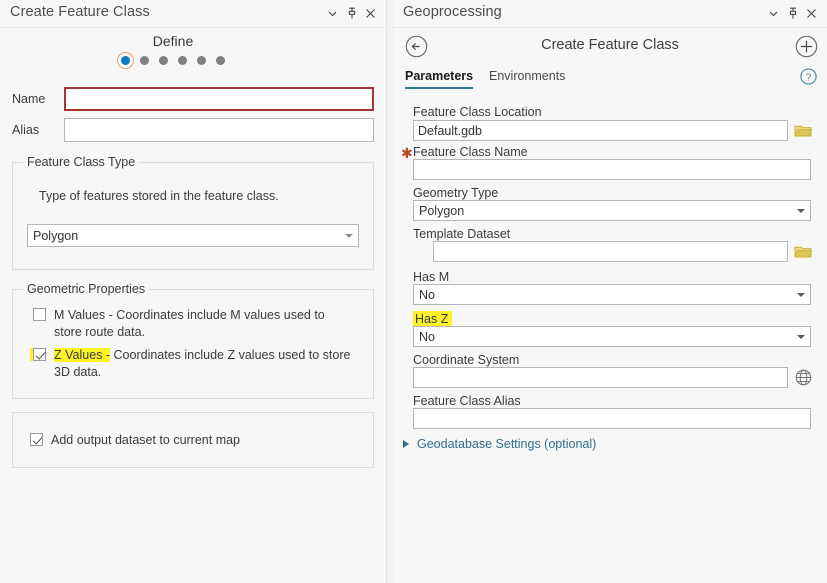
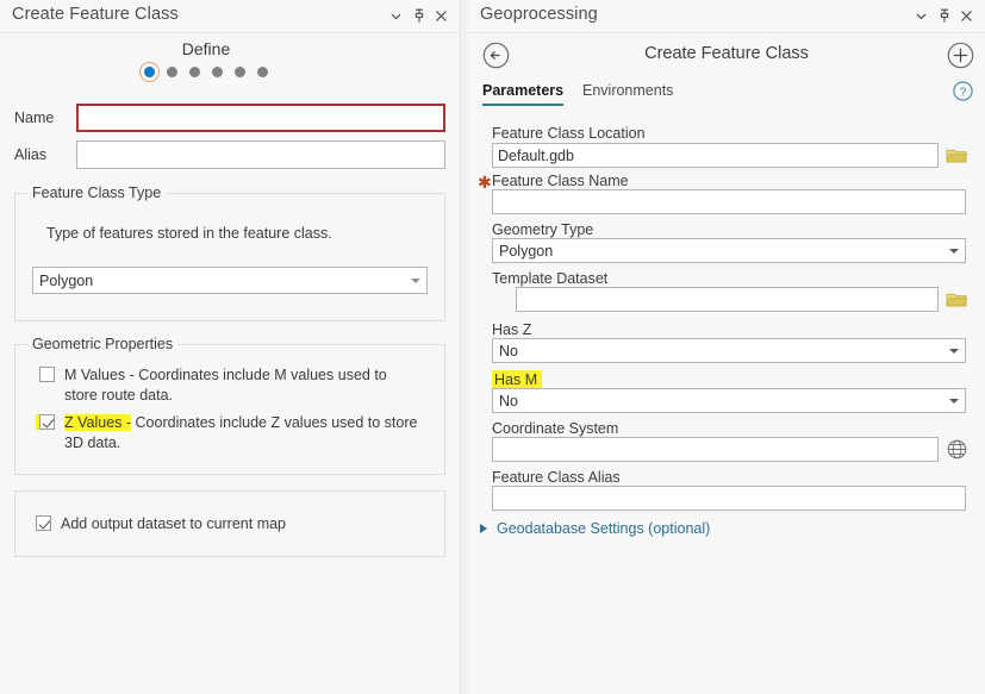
  Create Feature Class
  Define
  Name
  Alias
  Feature Class Type
  Type of features stored in the feature class.
  Polygon
  Geometric Properties
  M Values - Coordinates include M values used to store route data.
  Z Values - Coordinates include Z values used to store 3D data.
  Add output dataset to current map
  Geoprocessing
  Create Feature Class
  Parameters
  Environments
  ?
  Feature Class Location
  Default.gdb
  ✱
  Feature Class Name
  Geometry Type
  Polygon
  Template Dataset
- Has M
+ Has Z
  No
- Has Z
+ Has M
  No
  Coordinate System
  Feature Class Alias
  Geodatabase Settings (optional)
